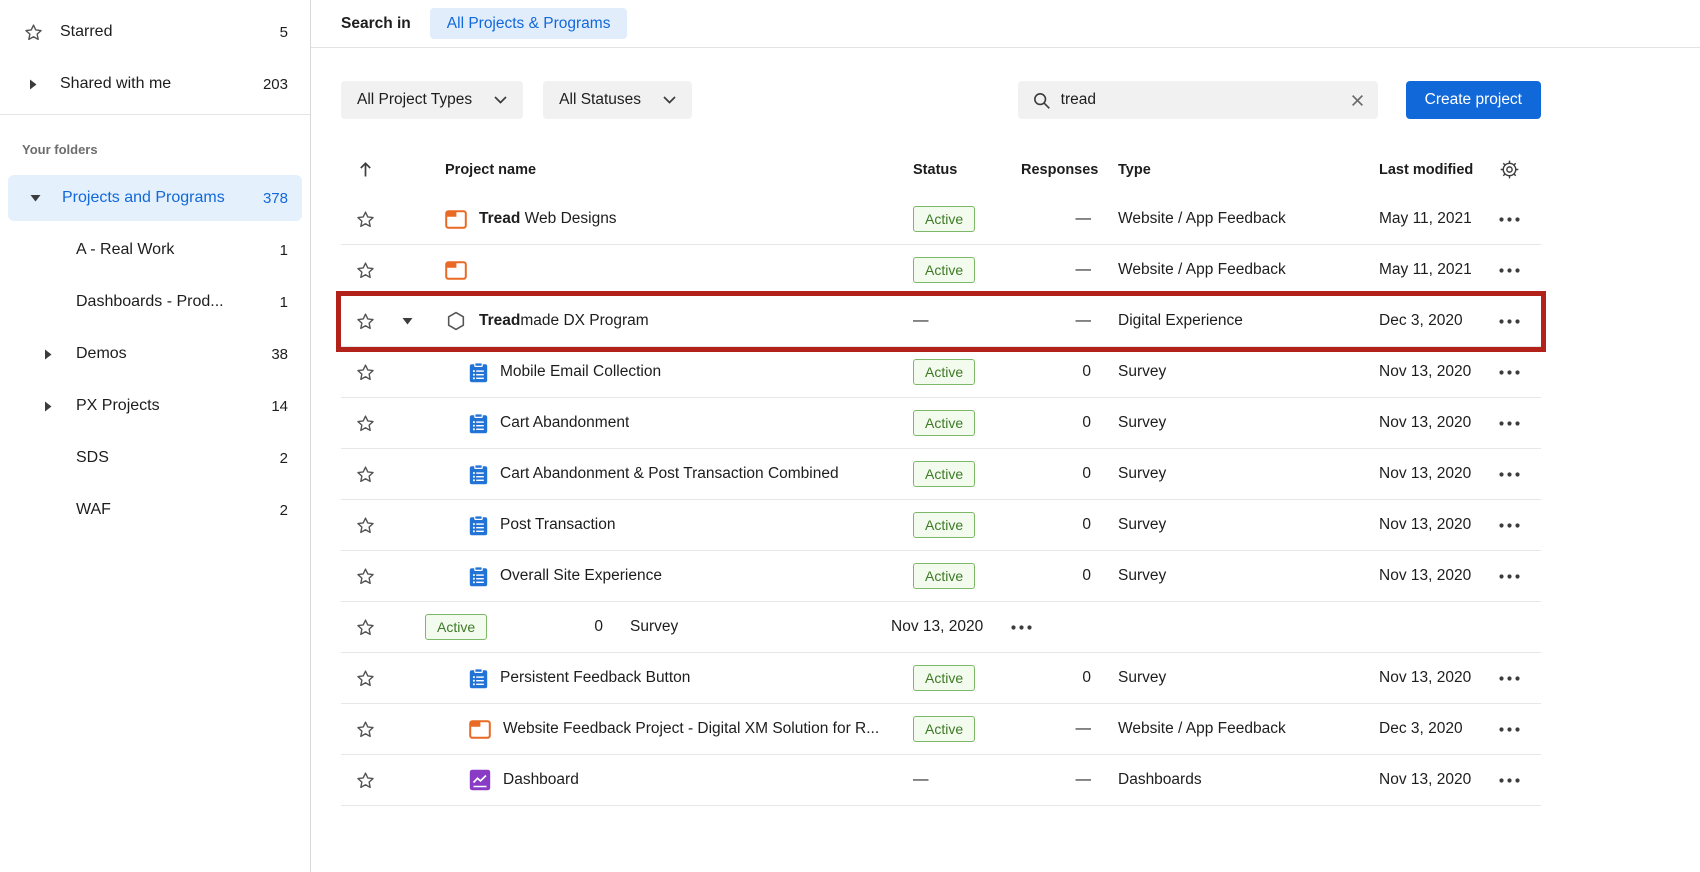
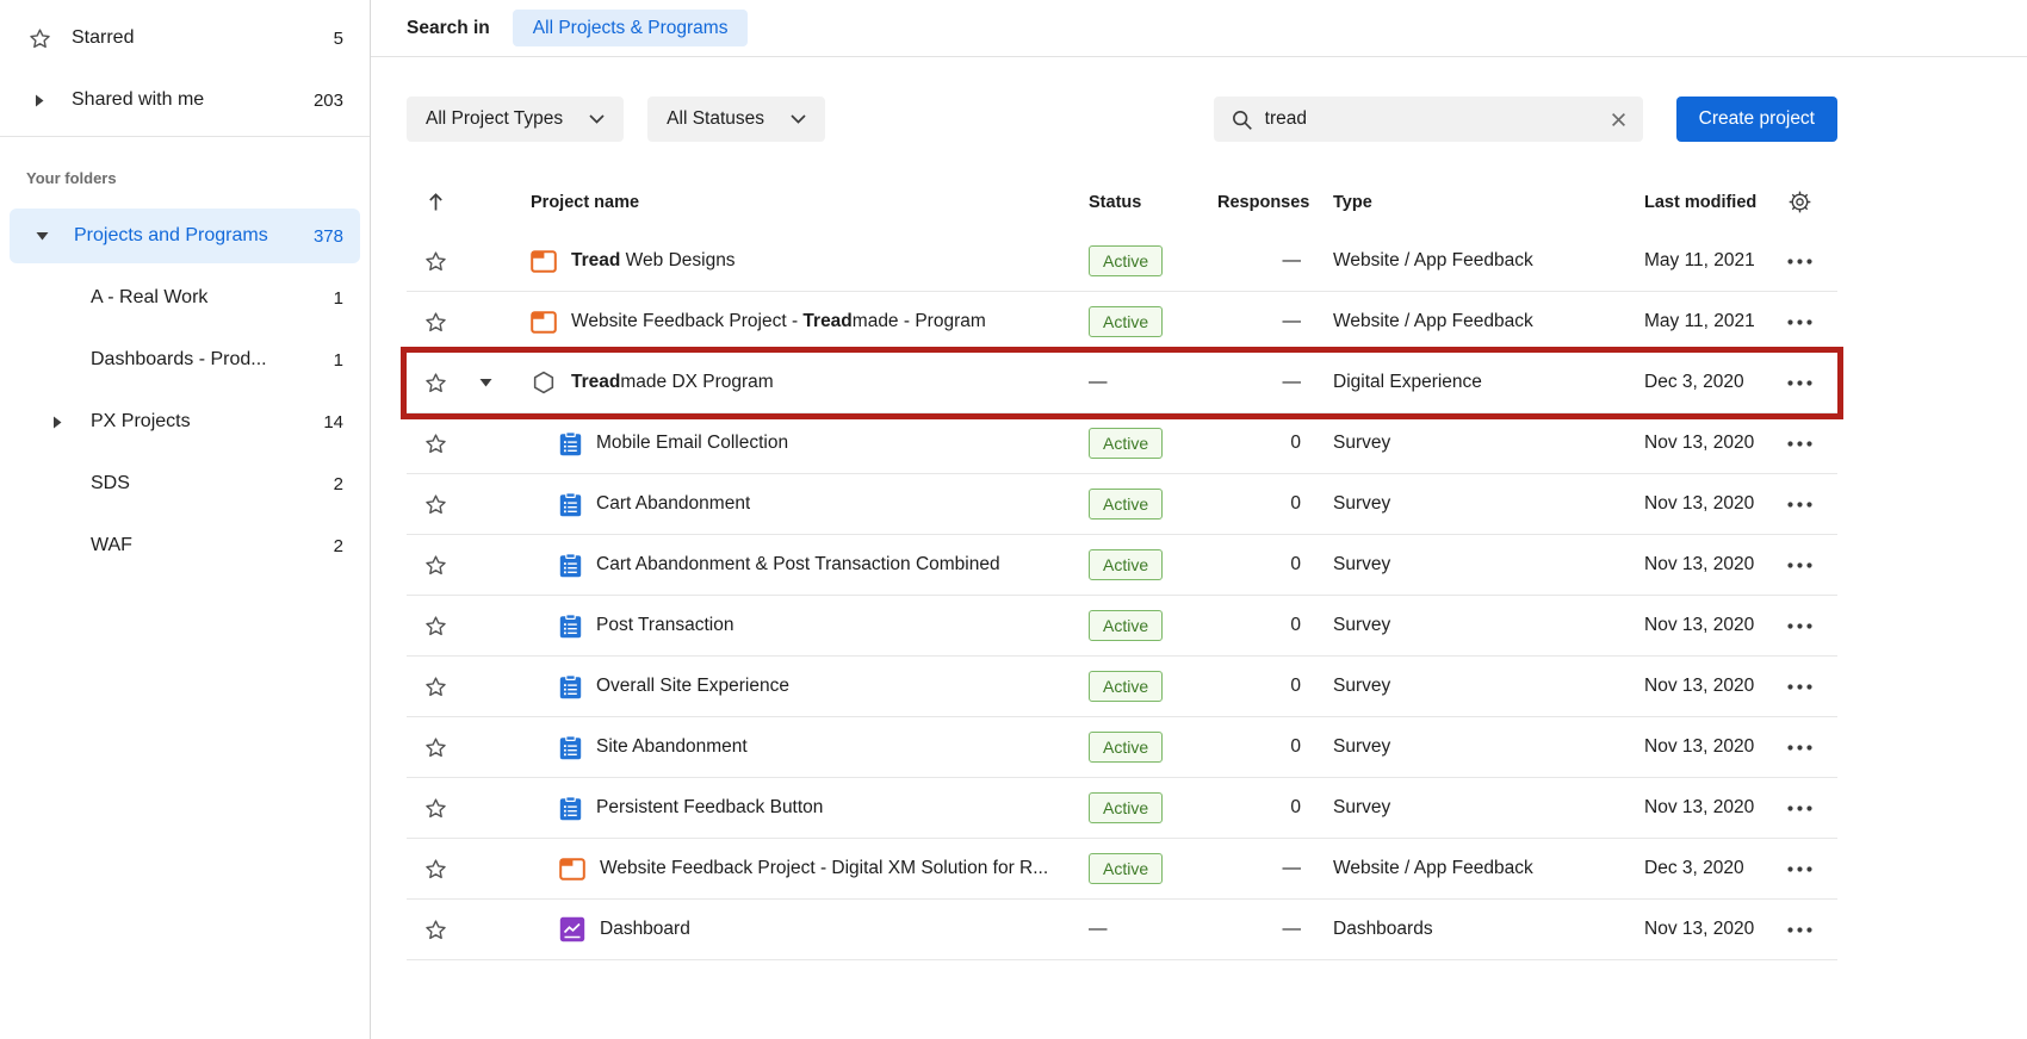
  Starred
  5
  Shared with me
  203
  Your folders
  Projects and Programs
  378
  A - Real Work
  1
  Dashboards - Prod...
  1
- Demos
- 38
  PX Projects
  14
  SDS
  2
  WAF
  2
  Search in
  All Projects & Programs
  All Project Types
  All Statuses
  tread
  Create project
  Project name
  Status
  Response
  Type
  Last modified
  Tread Web Designs
  Active
  —
  Website / App Feedback
  May 11, 2021
+ Website Feedback Project - Treadmade - Program
  Active
  —
  Website / App Feedback
  May 11, 2021
  Treadmade DX Program
  —
  —
  Digital Experience
  Dec 3, 2020
  Mobile Email Collection
  Active
  0
  Survey
  Nov 13, 2020
  Cart Abandonment
  Active
  0
  Survey
  Nov 13, 2020
  Cart Abandonment & Post Transaction Combined
  Active
  0
  Survey
  Nov 13, 2020
  Post Transaction
  Active
  0
  Survey
  Nov 13, 2020
  Overall Site Experience
  Active
  0
  Survey
  Nov 13, 2020
+ Site Abandonment
  Active
  0
  Survey
  Nov 13, 2020
  Persistent Feedback Button
  Active
  0
  Survey
  Nov 13, 2020
  Website Feedback Project - Digital XM Solution for R...
  Active
  —
  Website / App Feedback
  Dec 3, 2020
  Dashboard
  —
  —
  Dashboards
  Nov 13, 2020
